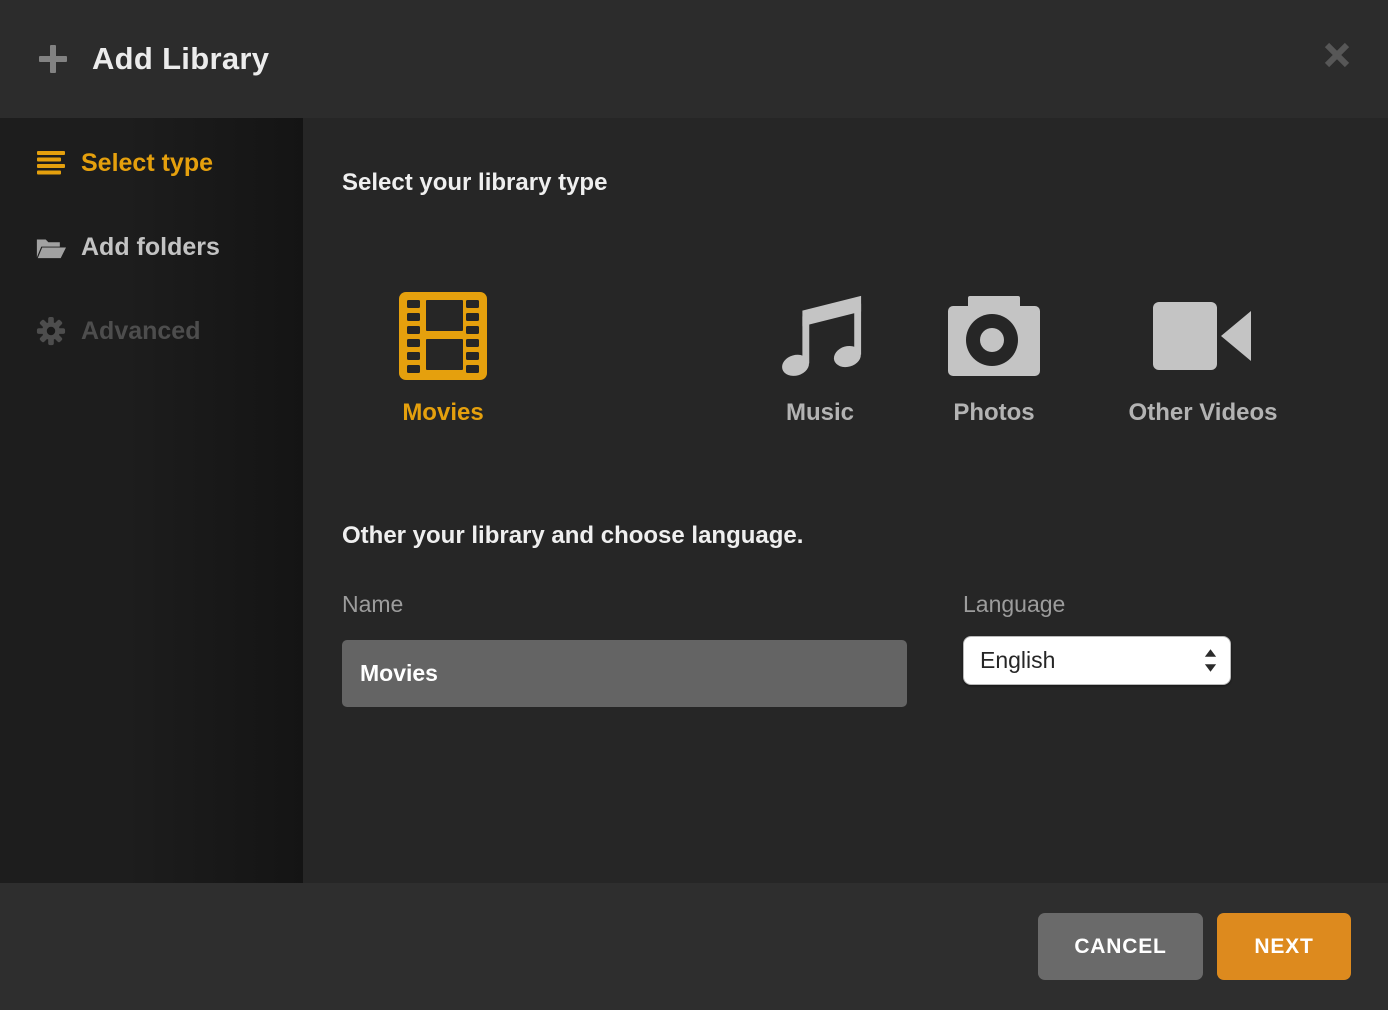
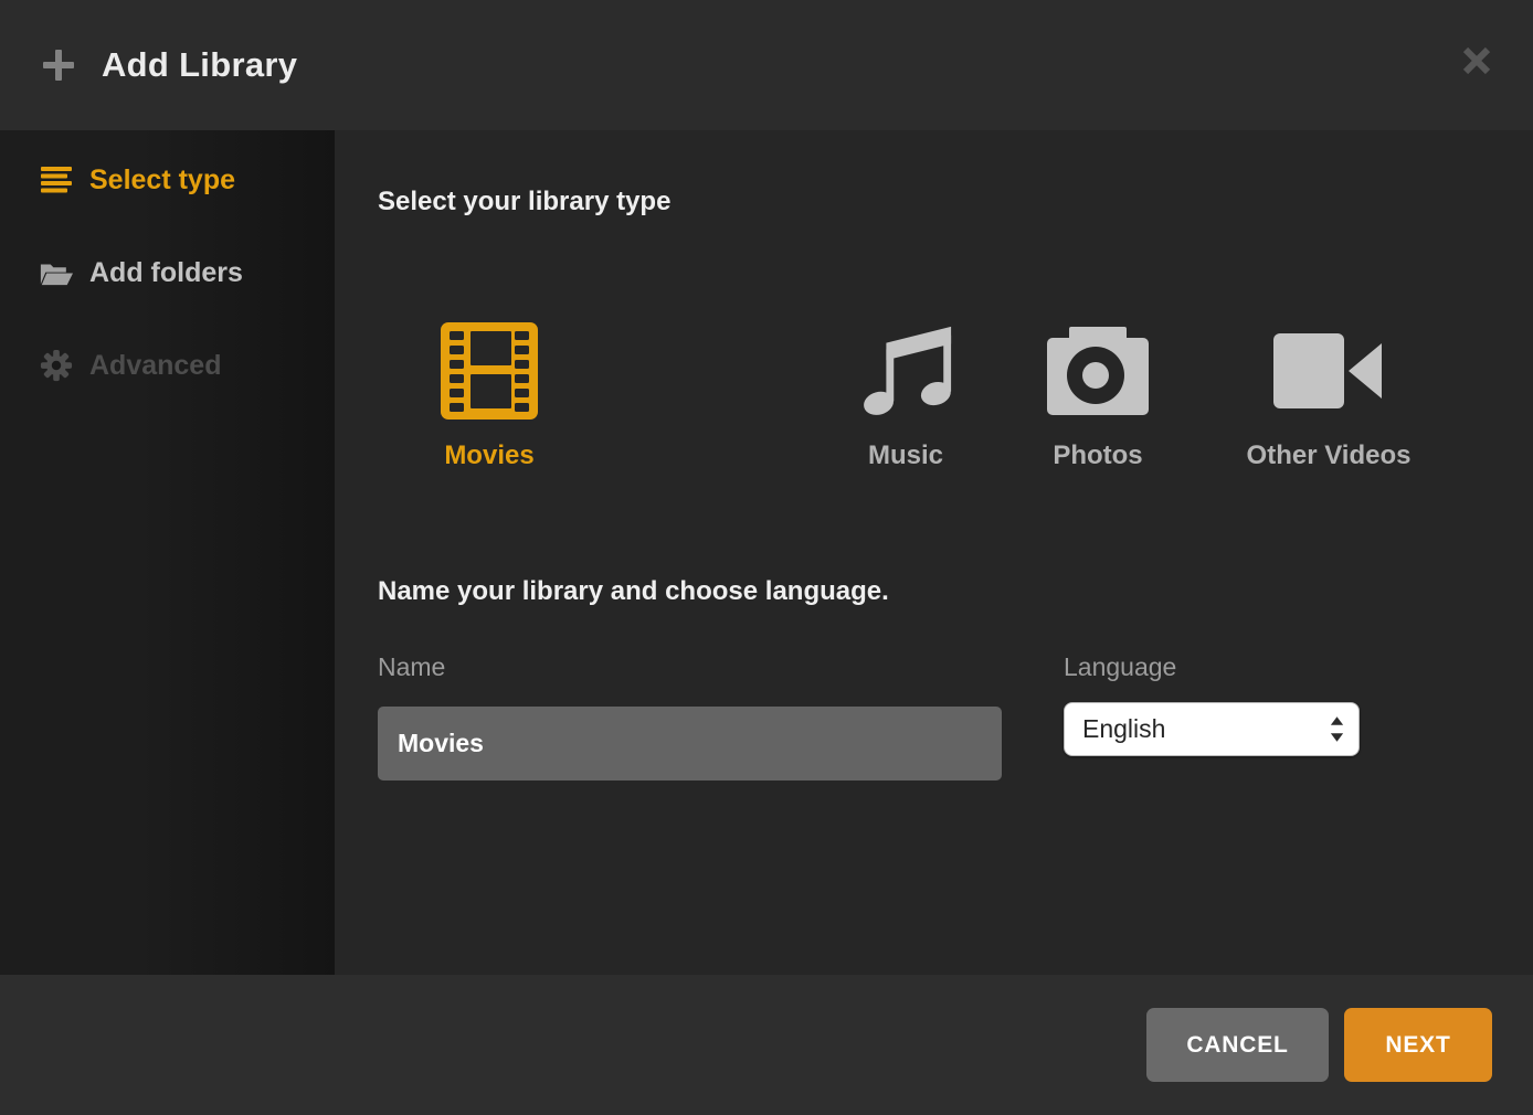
  Add Library
  Select type
  Add folders
  Advanced
  Select your library type
  Movies
  Music
  Photos
  Other Videos
- Other your library and choose language.
+ Name your library and choose language.
  Name
  Movies
  Language
  English
  CANCEL
  NEXT
